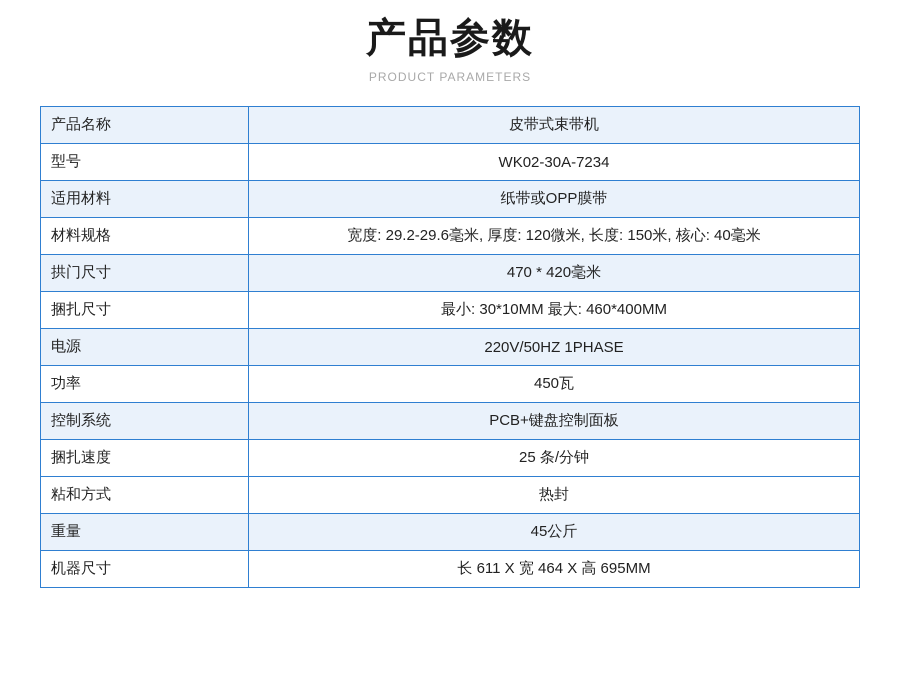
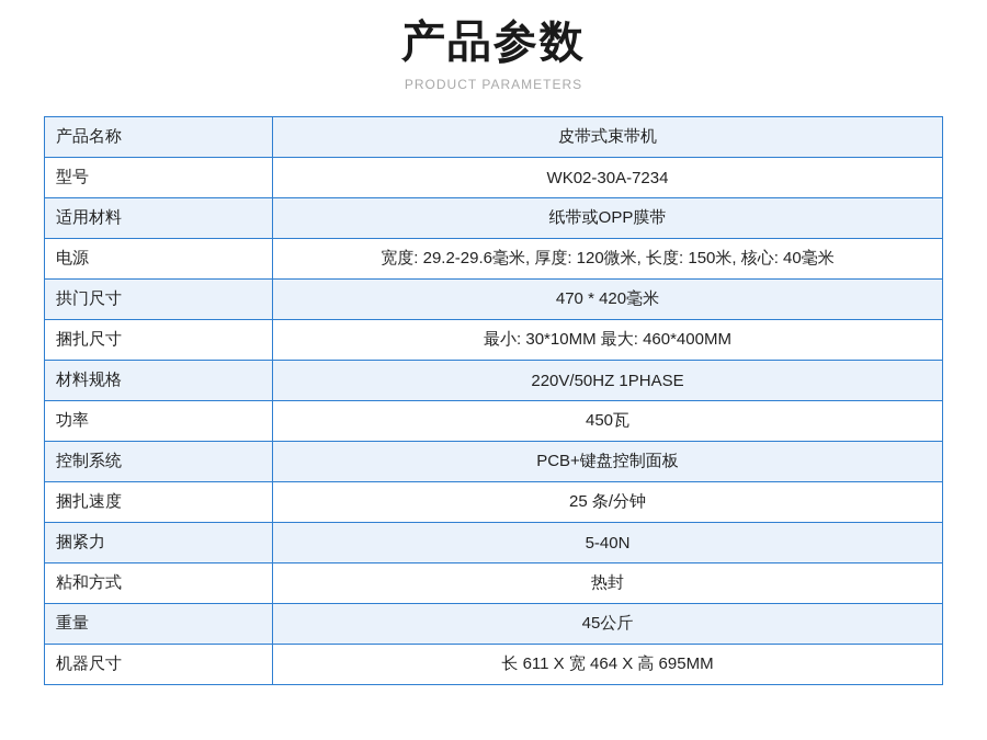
  产品参数
  PRODUCT PARAMETERS
  产品名称	皮带式束带机
  型号	WK02-30A-7234
  适用材料	纸带或OPP膜带
- 材料规格	宽度: 29.2-29.6毫米, 厚度: 120微米, 长度: 150米, 核心: 40毫米
+ 电源	宽度: 29.2-29.6毫米, 厚度: 120微米, 长度: 150米, 核心: 40毫米
  拱门尺寸	470 * 420毫米
  捆扎尺寸	最小: 30*10MM 最大: 460*400MM
- 电源	220V/50HZ 1PHASE
+ 材料规格	220V/50HZ 1PHASE
  功率	450瓦
  控制系统	PCB+键盘控制面板
  捆扎速度	25 条/分钟
+ 捆紧力	5-40N
  粘和方式	热封
  重量	45公斤
  机器尺寸	长 611 X 宽 464 X 高 695MM
